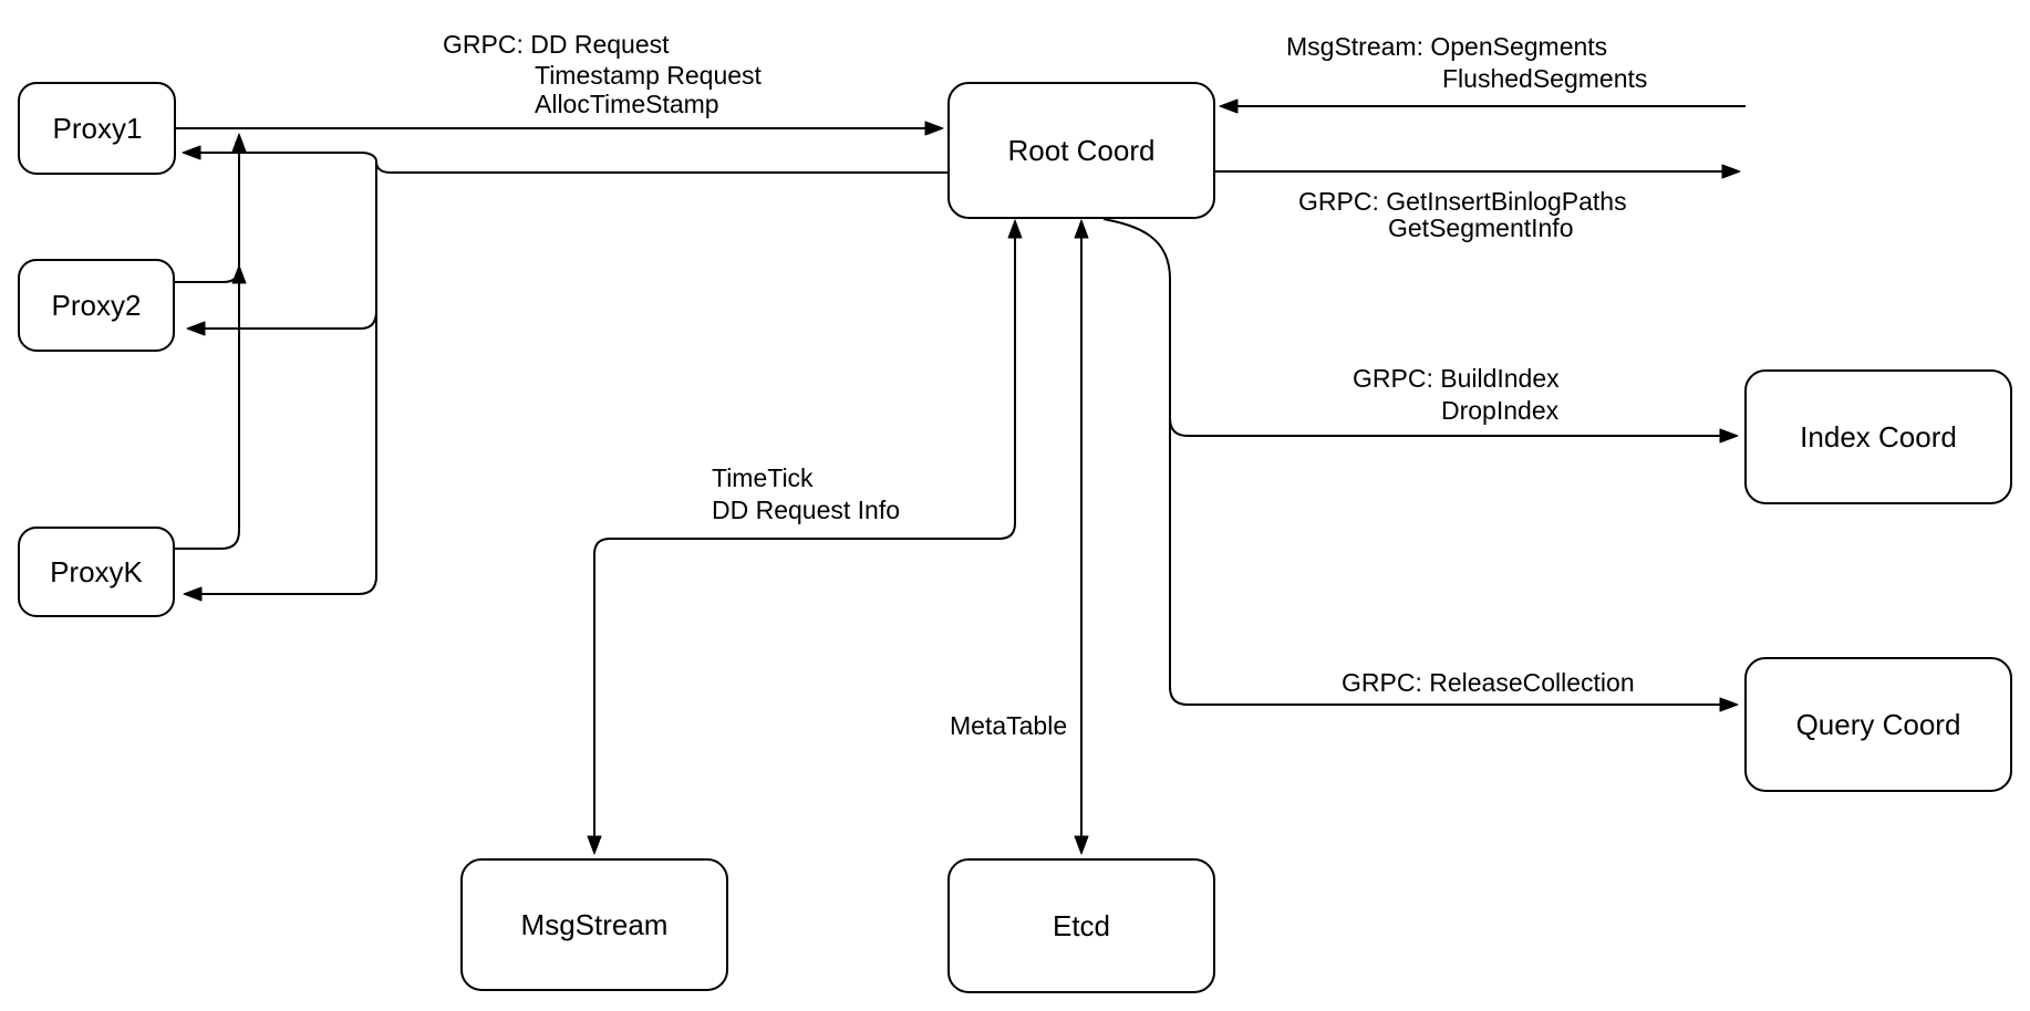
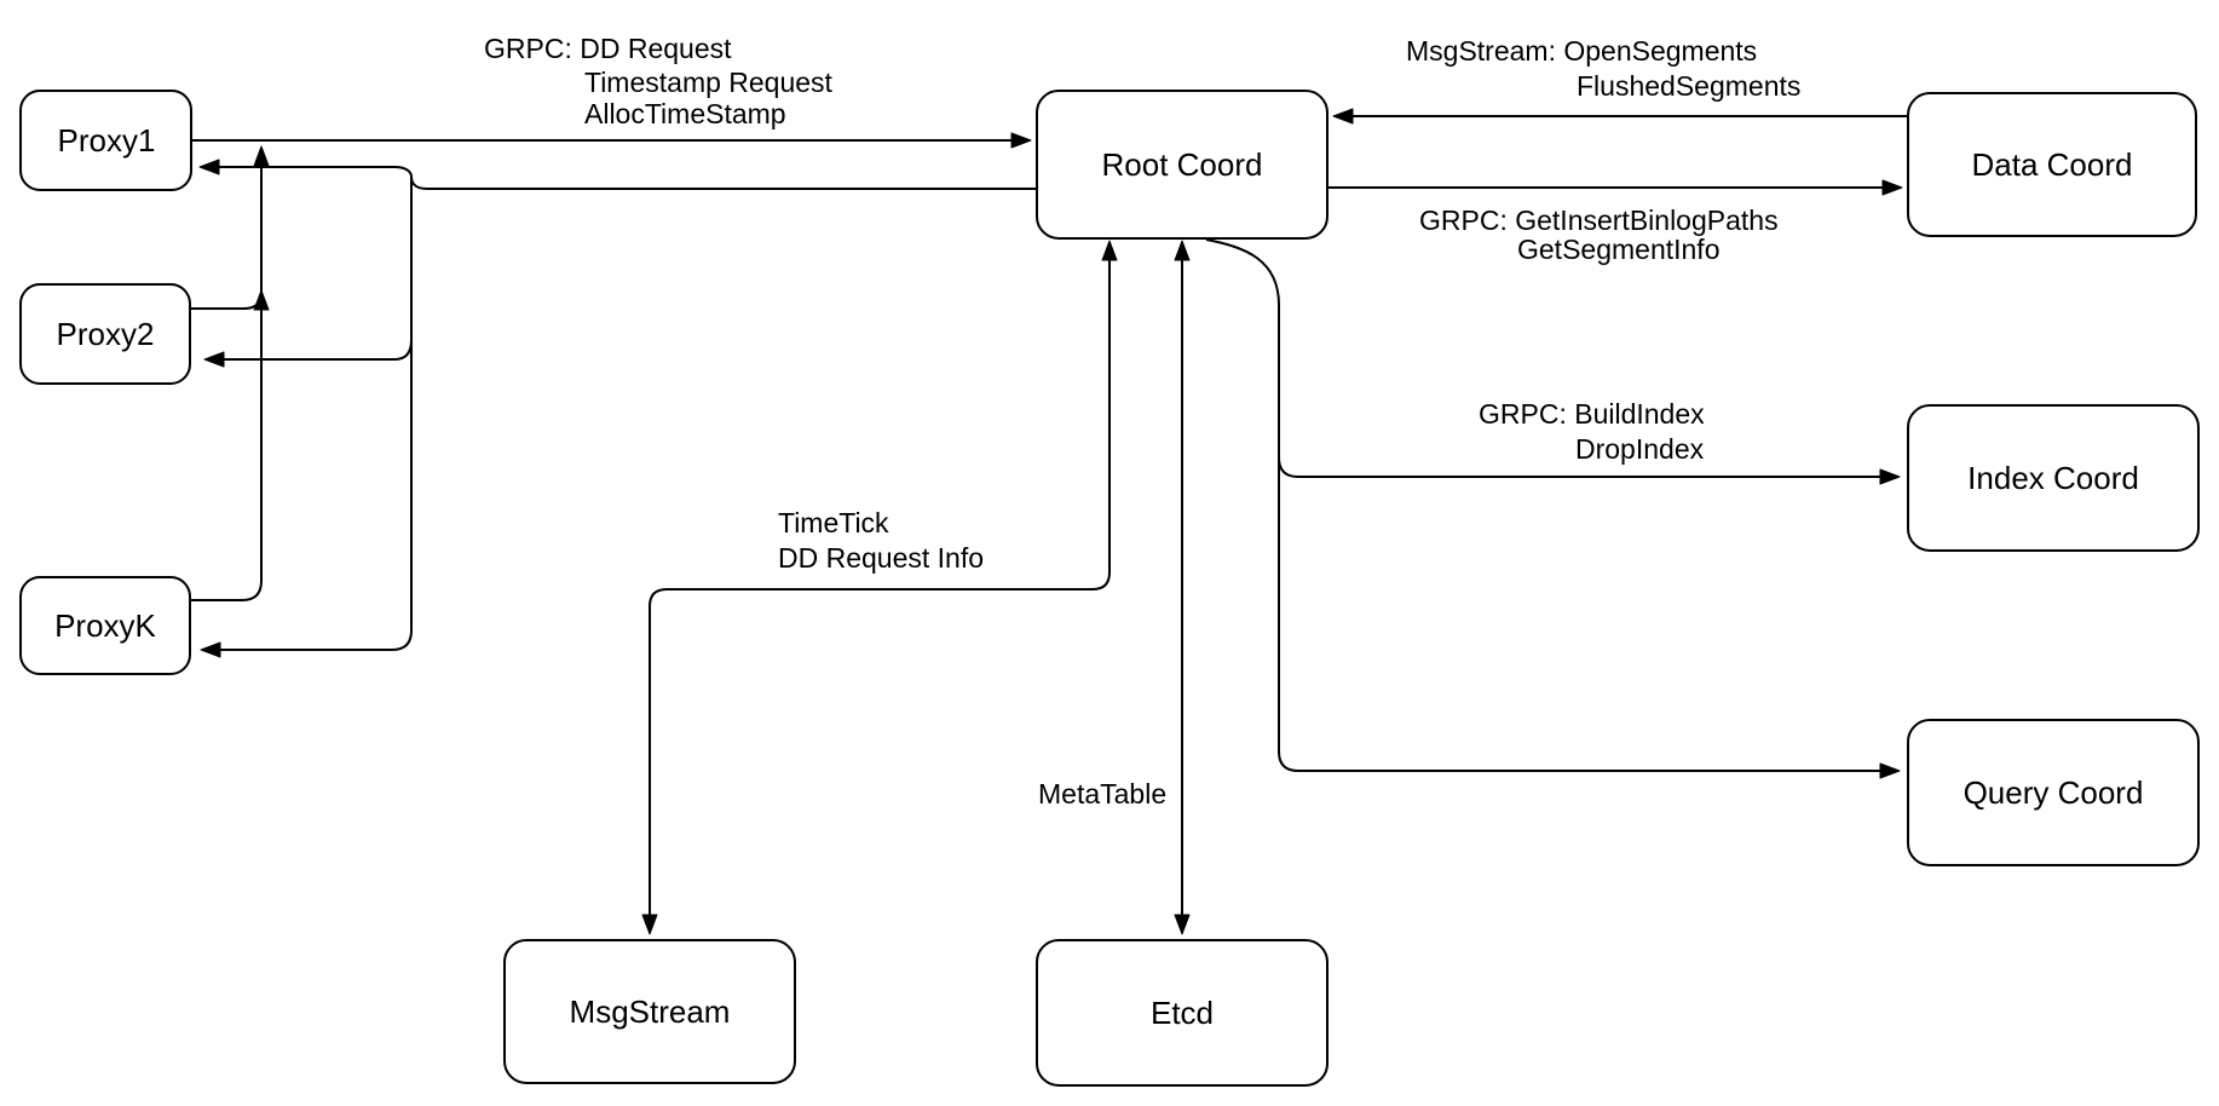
  Proxy1
  Proxy2
  ProxyK
  Root Coord
+ Data Coord
  Index Coord
  Query Coord
  MsgStream
  Etcd
  GRPC: DD Request
  Timestamp Request
  AllocTimeStamp
  MsgStream: OpenSegments
  FlushedSegments
  GRPC: GetInsertBinlogPaths
  GetSegmentInfo
  GRPC: BuildIndex
  DropIndex
- GRPC: ReleaseCollection
  TimeTick
  DD Request Info
  MetaTable
